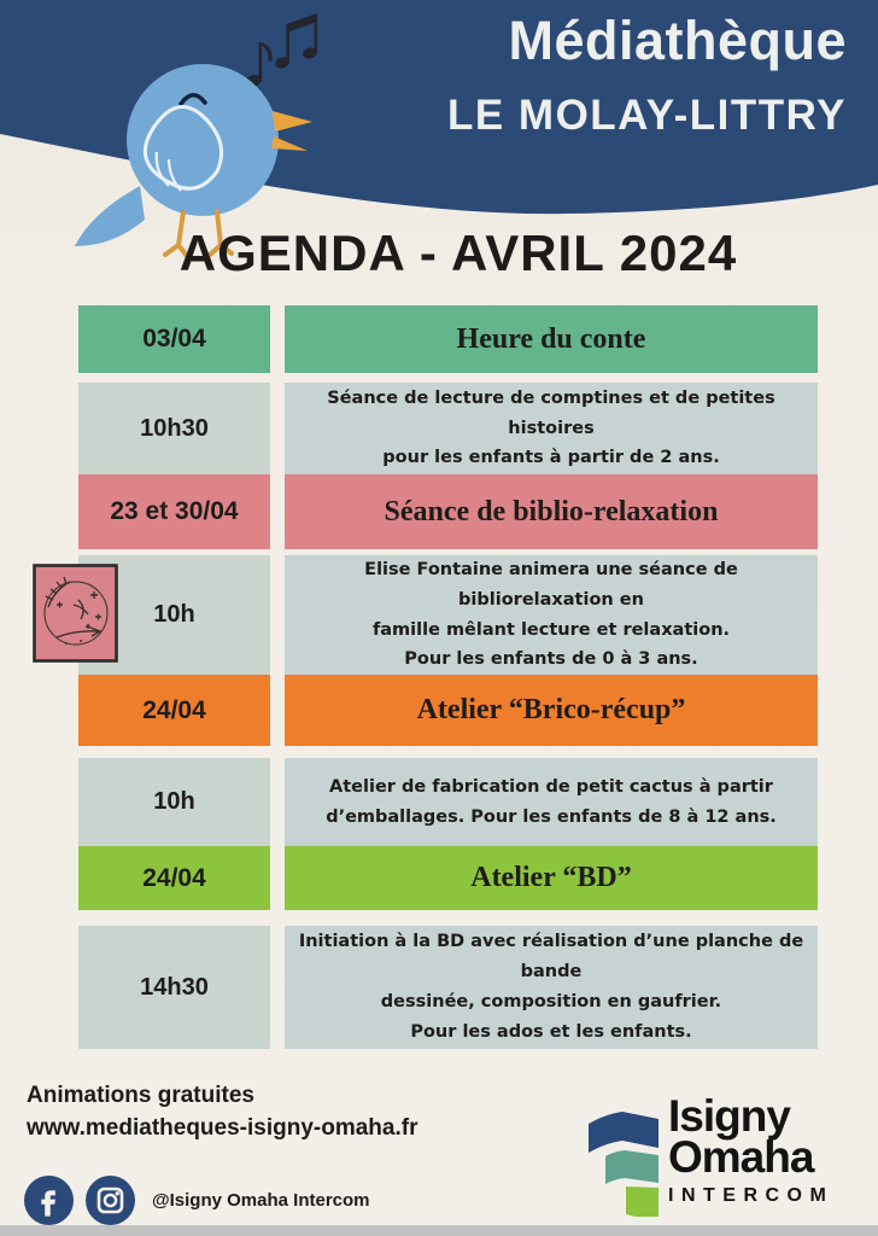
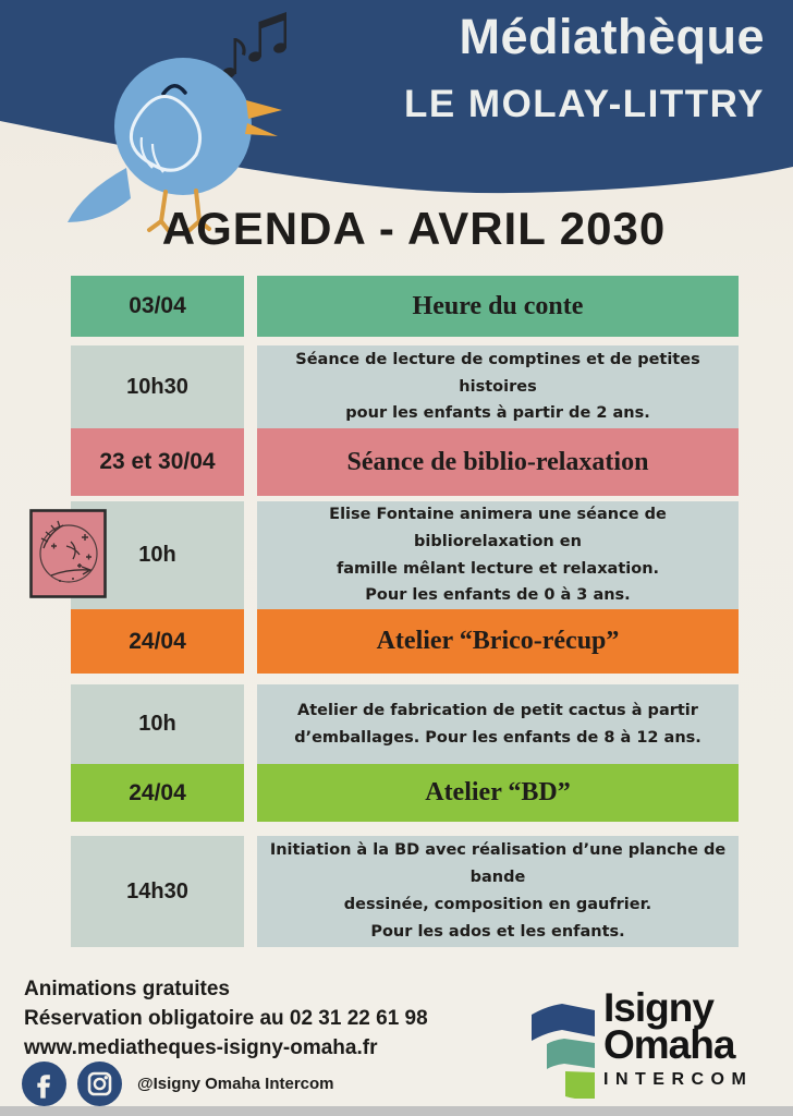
  Médiathèque
  LE MOLAY-LITTRY
- AGENDA - AVRIL 2024
+ AGENDA - AVRIL 2030
  03/04
  Heure du conte
  10h30
  Séance de lecture de comptines et de petites histoires
  pour les enfants à partir de 2 ans.
  23 et 30/04
  Séance de biblio-relaxation
  10h
  Elise Fontaine animera une séance de bibliorelaxation en
  famille mêlant lecture et relaxation.
  Pour les enfants de 0 à 3 ans.
  24/04
  Atelier “Brico-récup”
  10h
  Atelier de fabrication de petit cactus à partir
  d’emballages. Pour les enfants de 8 à 12 ans.
  24/04
  Atelier “BD”
  14h30
  Initiation à la BD avec réalisation d’une planche de bande
  dessinée, composition en gaufrier.
  Pour les ados et les enfants.
  Animations gratuites
+ Réservation obligatoire au 02 31 22 61 98
  www.mediatheques-isigny-omaha.fr
  @Isigny Omaha Intercom
  Isigny
  Omaha
  INTERCOM
